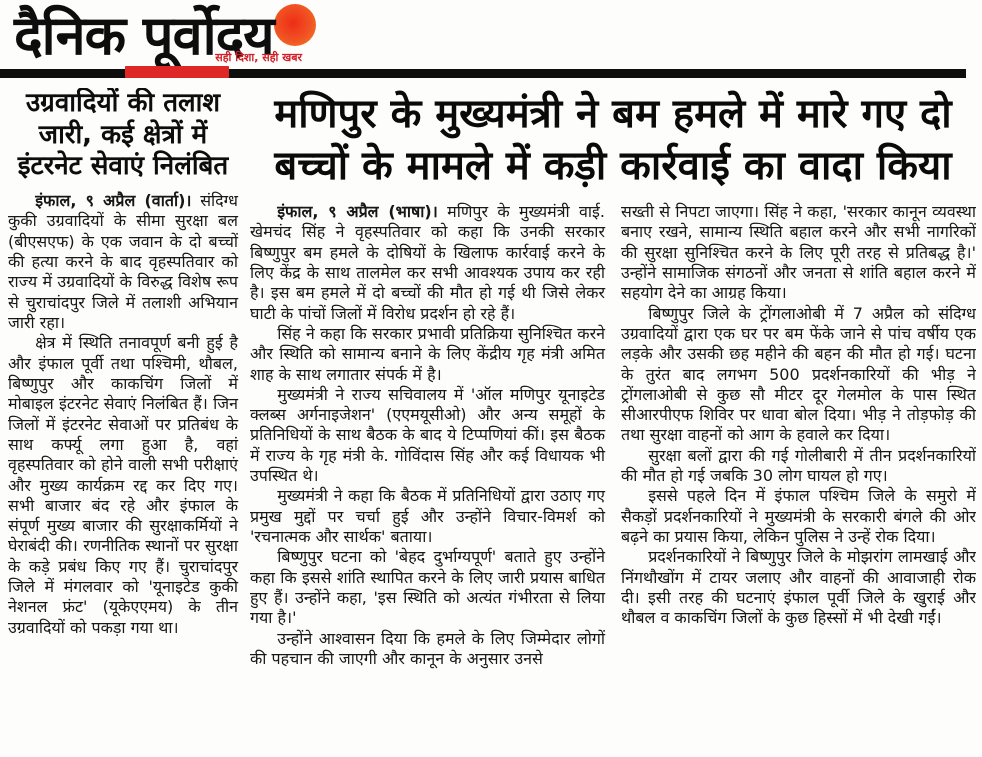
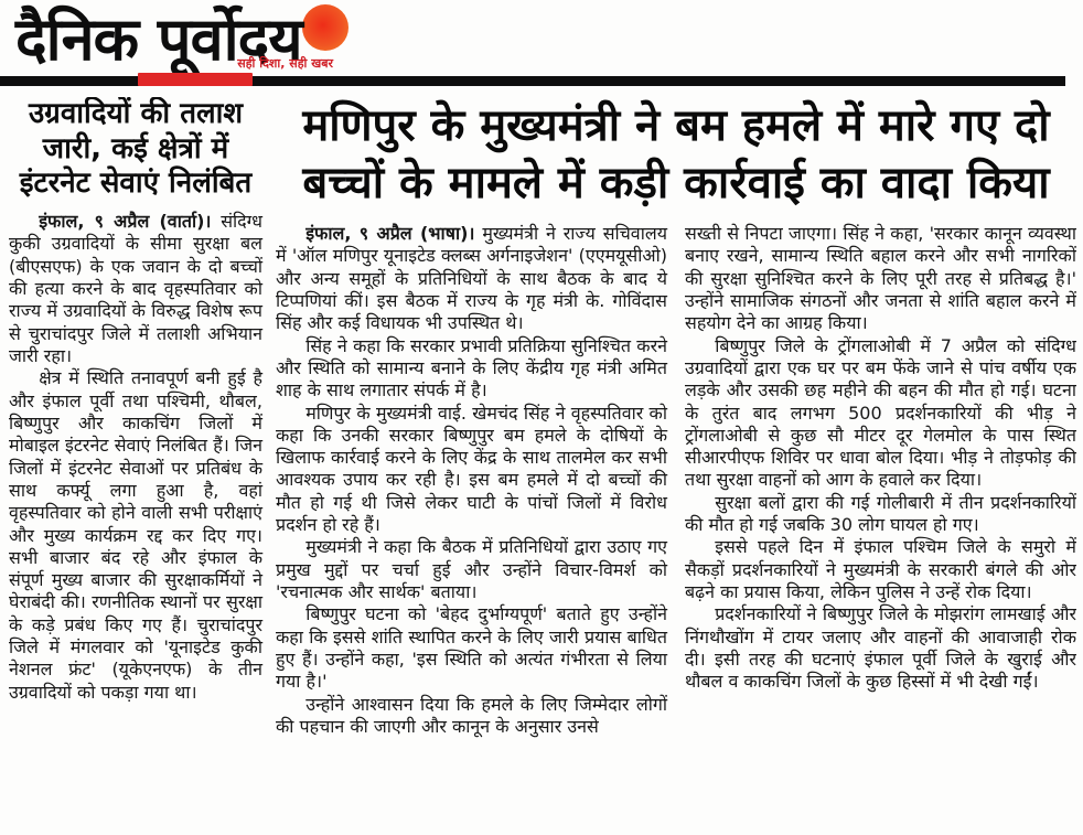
  दैनिक पूर्वोदय
  सही दिशा, सही खबर
  उग्रवादियों की तलाश जारी, कई क्षेत्रों में इंटरनेट सेवाएं निलंबित
  इंफाल, ९ अप्रैल (वार्ता)। संदिग्ध कुकी उग्रवादियों के सीमा सुरक्षा बल (बीएसएफ) के एक जवान के दो बच्चों की हत्या करने के बाद वृहस्पतिवार को राज्य में उग्रवादियों के विरुद्ध विशेष रूप से चुराचांदपुर जिले में तलाशी अभियान जारी रहा।
- क्षेत्र में स्थिति तनावपूर्ण बनी हुई है और इंफाल पूर्वी तथा पश्चिमी, थौबल, बिष्णुपुर और काकचिंग जिलों में मोबाइल इंटरनेट सेवाएं निलंबित हैं। जिन जिलों में इंटरनेट सेवाओं पर प्रतिबंध के साथ कर्फ्यू लगा हुआ है, वहां वृहस्पतिवार को होने वाली सभी परीक्षाएं और मुख्य कार्यक्रम रद्द कर दिए गए। सभी बाजार बंद रहे और इंफाल के संपूर्ण मुख्य बाजार की सुरक्षाकर्मियों ने घेराबंदी की। रणनीतिक स्थानों पर सुरक्षा के कड़े प्रबंध किए गए हैं। चुराचांदपुर जिले में मंगलवार को 'यूनाइटेड कुकी नेशनल फ्रंट' (यूकेएएमय) के तीन उग्रवादियों को पकड़ा गया था।
+ क्षेत्र में स्थिति तनावपूर्ण बनी हुई है और इंफाल पूर्वी तथा पश्चिमी, थौबल, बिष्णुपुर और काकचिंग जिलों में मोबाइल इंटरनेट सेवाएं निलंबित हैं। जिन जिलों में इंटरनेट सेवाओं पर प्रतिबंध के साथ कर्फ्यू लगा हुआ है, वहां वृहस्पतिवार को होने वाली सभी परीक्षाएं और मुख्य कार्यक्रम रद्द कर दिए गए। सभी बाजार बंद रहे और इंफाल के संपूर्ण मुख्य बाजार की सुरक्षाकर्मियों ने घेराबंदी की। रणनीतिक स्थानों पर सुरक्षा के कड़े प्रबंध किए गए हैं। चुराचांदपुर जिले में मंगलवार को 'यूनाइटेड कुकी नेशनल फ्रंट' (यूकेएनएफ) के तीन उग्रवादियों को पकड़ा गया था।
  मणिपुर के मुख्यमंत्री ने बम हमले में मारे गए दो
  बच्चों के मामले में कड़ी कार्रवाई का वादा किया
- इंफाल, ९ अप्रैल (भाषा)। मणिपुर के मुख्यमंत्री वाई. खेमचंद सिंह ने वृहस्पतिवार को कहा कि उनकी सरकार बिष्णुपुर बम हमले के दोषियों के खिलाफ कार्रवाई करने के लिए केंद्र के साथ तालमेल कर सभी आवश्यक उपाय कर रही है। इस बम हमले में दो बच्चों की मौत हो गई थी जिसे लेकर घाटी के पांचों जिलों में विरोध प्रदर्शन हो रहे हैं।
+ इंफाल, ९ अप्रैल (भाषा)। मुख्यमंत्री ने राज्य सचिवालय में 'ऑल मणिपुर यूनाइटेड क्लब्स अर्गनाइजेशन' (एएमयूसीओ) और अन्य समूहों के प्रतिनिधियों के साथ बैठक के बाद ये टिप्पणियां कीं। इस बैठक में राज्य के गृह मंत्री के. गोविंदास सिंह और कई विधायक भी उपस्थित थे।
  सिंह ने कहा कि सरकार प्रभावी प्रतिक्रिया सुनिश्चित करने और स्थिति को सामान्य बनाने के लिए केंद्रीय गृह मंत्री अमित शाह के साथ लगातार संपर्क में है।
- मुख्यमंत्री ने राज्य सचिवालय में 'ऑल मणिपुर यूनाइटेड क्लब्स अर्गनाइजेशन' (एएमयूसीओ) और अन्य समूहों के प्रतिनिधियों के साथ बैठक के बाद ये टिप्पणियां कीं। इस बैठक में राज्य के गृह मंत्री के. गोविंदास सिंह और कई विधायक भी उपस्थित थे।
+ मणिपुर के मुख्यमंत्री वाई. खेमचंद सिंह ने वृहस्पतिवार को कहा कि उनकी सरकार बिष्णुपुर बम हमले के दोषियों के खिलाफ कार्रवाई करने के लिए केंद्र के साथ तालमेल कर सभी आवश्यक उपाय कर रही है। इस बम हमले में दो बच्चों की मौत हो गई थी जिसे लेकर घाटी के पांचों जिलों में विरोध प्रदर्शन हो रहे हैं।
  मुख्यमंत्री ने कहा कि बैठक में प्रतिनिधियों द्वारा उठाए गए प्रमुख मुद्दों पर चर्चा हुई और उन्होंने विचार-विमर्श को 'रचनात्मक और सार्थक' बताया।
  बिष्णुपुर घटना को 'बेहद दुर्भाग्यपूर्ण' बताते हुए उन्होंने कहा कि इससे शांति स्थापित करने के लिए जारी प्रयास बाधित हुए हैं। उन्होंने कहा, 'इस स्थिति को अत्यंत गंभीरता से लिया गया है।'
  उन्होंने आश्वासन दिया कि हमले के लिए जिम्मेदार लोगों की पहचान की जाएगी और कानून के अनुसार उनसे
  सख्ती से निपटा जाएगा। सिंह ने कहा, 'सरकार कानून व्यवस्था बनाए रखने, सामान्य स्थिति बहाल करने और सभी नागरिकों की सुरक्षा सुनिश्चित करने के लिए पूरी तरह से प्रतिबद्ध है।' उन्होंने सामाजिक संगठनों और जनता से शांति बहाल करने में सहयोग देने का आग्रह किया।
  बिष्णुपुर जिले के ट्रोंगलाओबी में 7 अप्रैल को संदिग्ध उग्रवादियों द्वारा एक घर पर बम फेंके जाने से पांच वर्षीय एक लड़के और उसकी छह महीने की बहन की मौत हो गई। घटना के तुरंत बाद लगभग 500 प्रदर्शनकारियों की भीड़ ने ट्रोंगलाओबी से कुछ सौ मीटर दूर गेलमोल के पास स्थित सीआरपीएफ शिविर पर धावा बोल दिया। भीड़ ने तोड़फोड़ की तथा सुरक्षा वाहनों को आग के हवाले कर दिया।
  सुरक्षा बलों द्वारा की गई गोलीबारी में तीन प्रदर्शनकारियों की मौत हो गई जबकि 30 लोग घायल हो गए।
  इससे पहले दिन में इंफाल पश्चिम जिले के समुरो में सैकड़ों प्रदर्शनकारियों ने मुख्यमंत्री के सरकारी बंगले की ओर बढ़ने का प्रयास किया, लेकिन पुलिस ने उन्हें रोक दिया।
  प्रदर्शनकारियों ने बिष्णुपुर जिले के मोझरांग लामखाई और निंगथौखोंग में टायर जलाए और वाहनों की आवाजाही रोक दी। इसी तरह की घटनाएं इंफाल पूर्वी जिले के खुराई और थौबल व काकचिंग जिलों के कुछ हिस्सों में भी देखी गईं।
